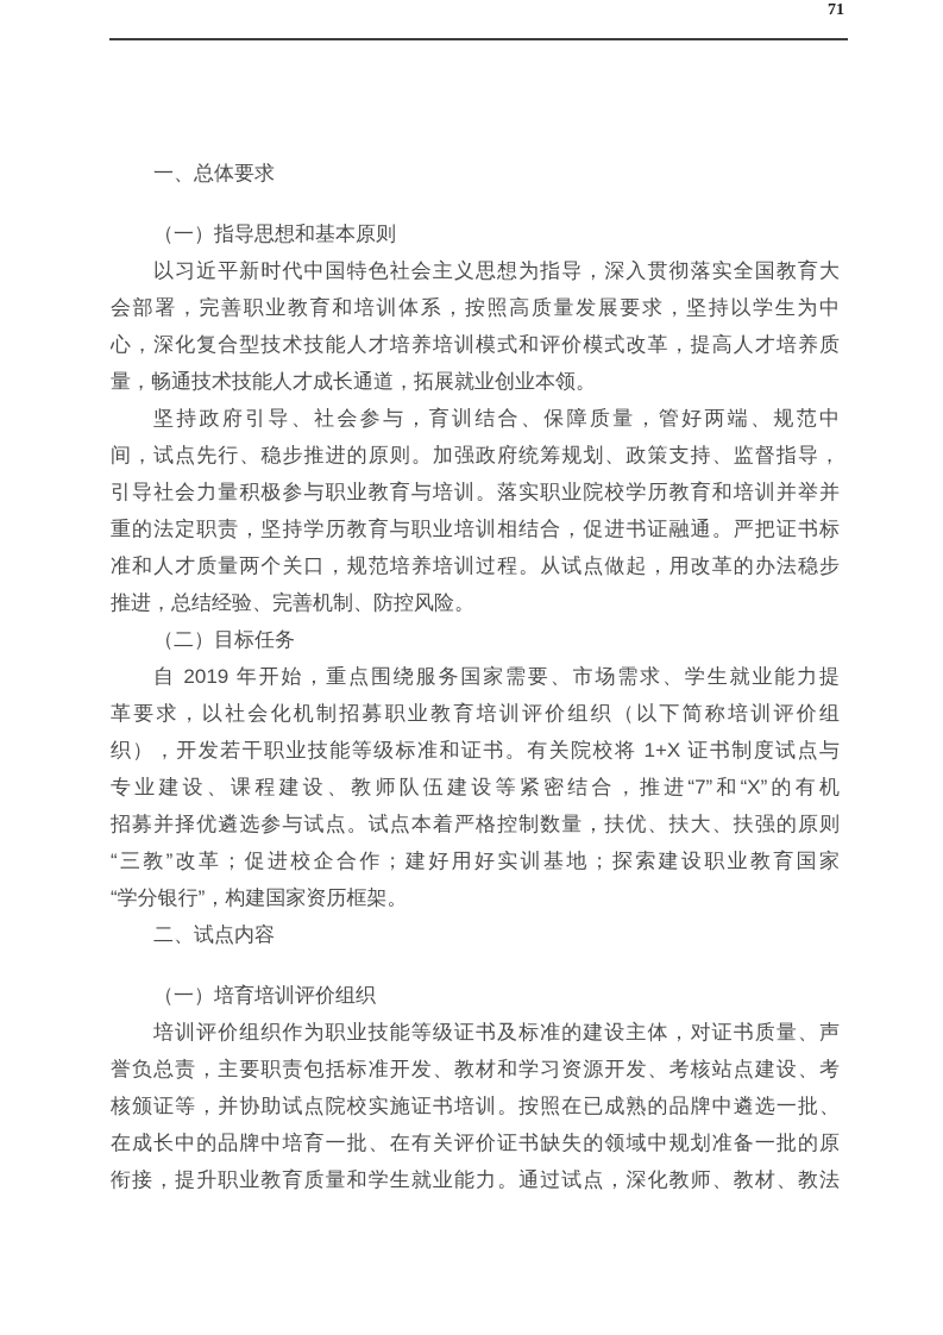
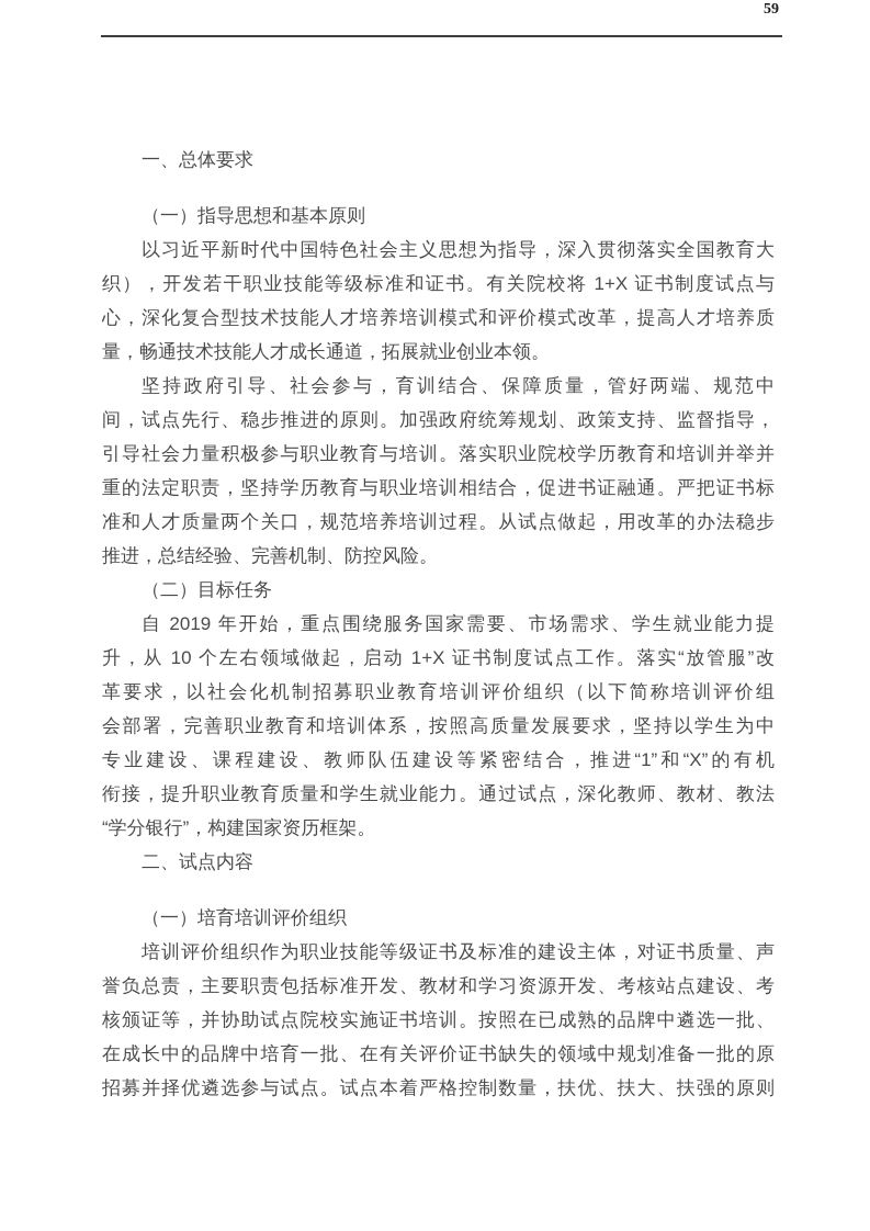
- 71
+ 59
  一、总体要求
  （一）指导思想和基本原则
  以习近平新时代中国特色社会主义思想为指导，深入贯彻落实全国教育大
- 会部署，完善职业教育和培训体系，按照高质量发展要求，坚持以学生为中
+ 织），开发若干职业技能等级标准和证书。有关院校将 1+X 证书制度试点与
  心，深化复合型技术技能人才培养培训模式和评价模式改革，提高人才培养质
  量，畅通技术技能人才成长通道，拓展就业创业本领。
  坚持政府引导、社会参与，育训结合、保障质量，管好两端、规范中
  间，试点先行、稳步推进的原则。加强政府统筹规划、政策支持、监督指导，
  引导社会力量积极参与职业教育与培训。落实职业院校学历教育和培训并举并
  重的法定职责，坚持学历教育与职业培训相结合，促进书证融通。严把证书标
  准和人才质量两个关口，规范培养培训过程。从试点做起，用改革的办法稳步
  推进，总结经验、完善机制、防控风险。
  （二）目标任务
  自 2019 年开始，重点围绕服务国家需要、市场需求、学生就业能力提
+ 升，从 10 个左右领域做起，启动 1+X 证书制度试点工作。落实“放管服”改
  革要求，以社会化机制招募职业教育培训评价组织（以下简称培训评价组
- 织），开发若干职业技能等级标准和证书。有关院校将 1+X 证书制度试点与
+ 会部署，完善职业教育和培训体系，按照高质量发展要求，坚持以学生为中
- 专业建设、课程建设、教师队伍建设等紧密结合，推进“7”和“X”的有机
+ 专业建设、课程建设、教师队伍建设等紧密结合，推进“1”和“X”的有机
- 招募并择优遴选参与试点。试点本着严格控制数量，扶优、扶大、扶强的原则
+ 衔接，提升职业教育质量和学生就业能力。通过试点，深化教师、教材、教法
- “三教”改革；促进校企合作；建好用好实训基地；探索建设职业教育国家
  “学分银行”，构建国家资历框架。
  二、试点内容
  （一）培育培训评价组织
  培训评价组织作为职业技能等级证书及标准的建设主体，对证书质量、声
  誉负总责，主要职责包括标准开发、教材和学习资源开发、考核站点建设、考
  核颁证等，并协助试点院校实施证书培训。按照在已成熟的品牌中遴选一批、
  在成长中的品牌中培育一批、在有关评价证书缺失的领域中规划准备一批的原
- 衔接，提升职业教育质量和学生就业能力。通过试点，深化教师、教材、教法
+ 招募并择优遴选参与试点。试点本着严格控制数量，扶优、扶大、扶强的原则
